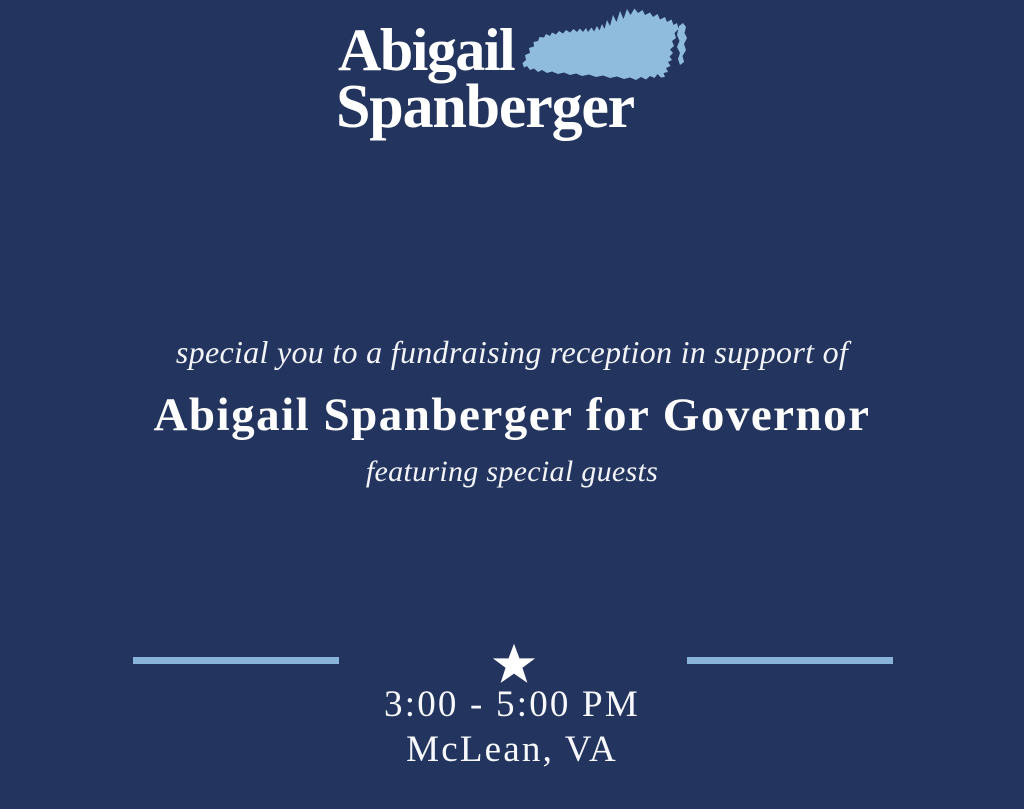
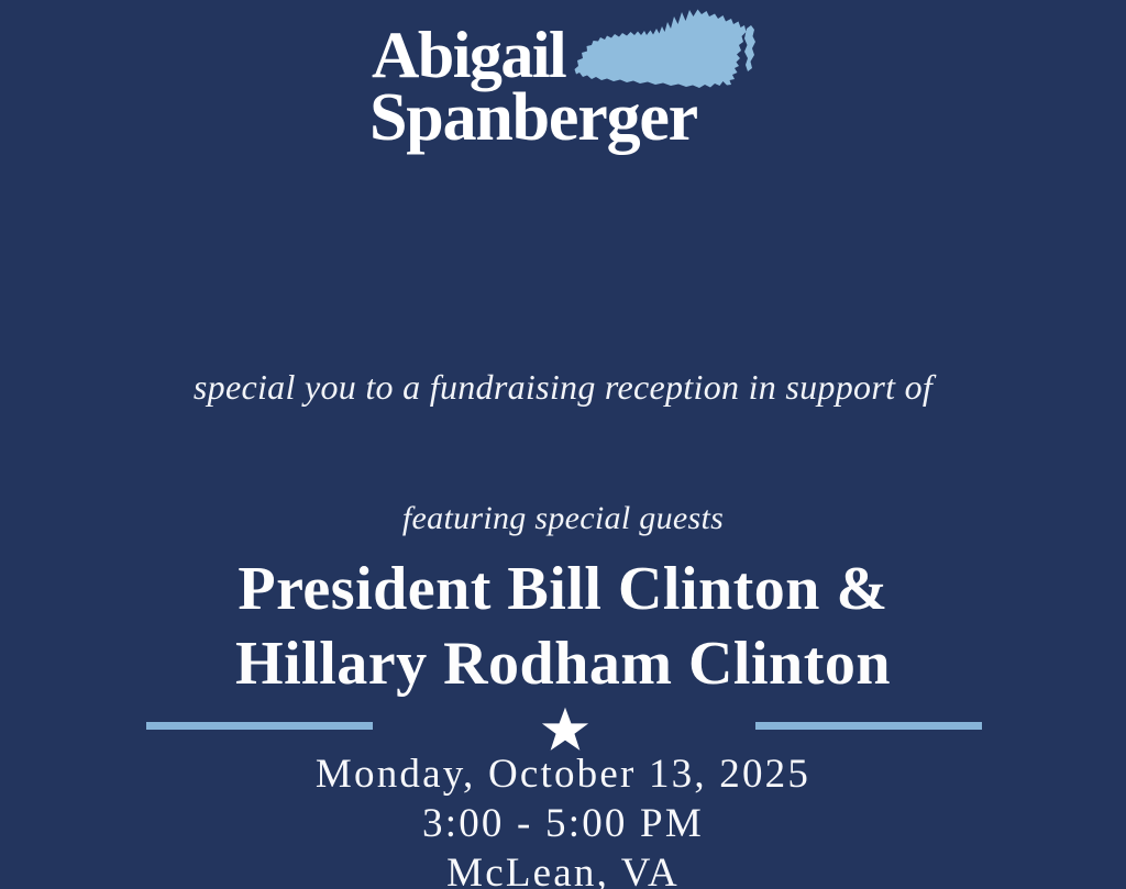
  Abigail
  Spanberger
  special you to a fundraising reception in support of
- Abigail Spanberger for Governor
  featuring special guests
+ President Bill Clinton &
+ Hillary Rodham Clinton
+ Monday, October 13, 2025
  3:00 - 5:00 PM
  McLean, VA
